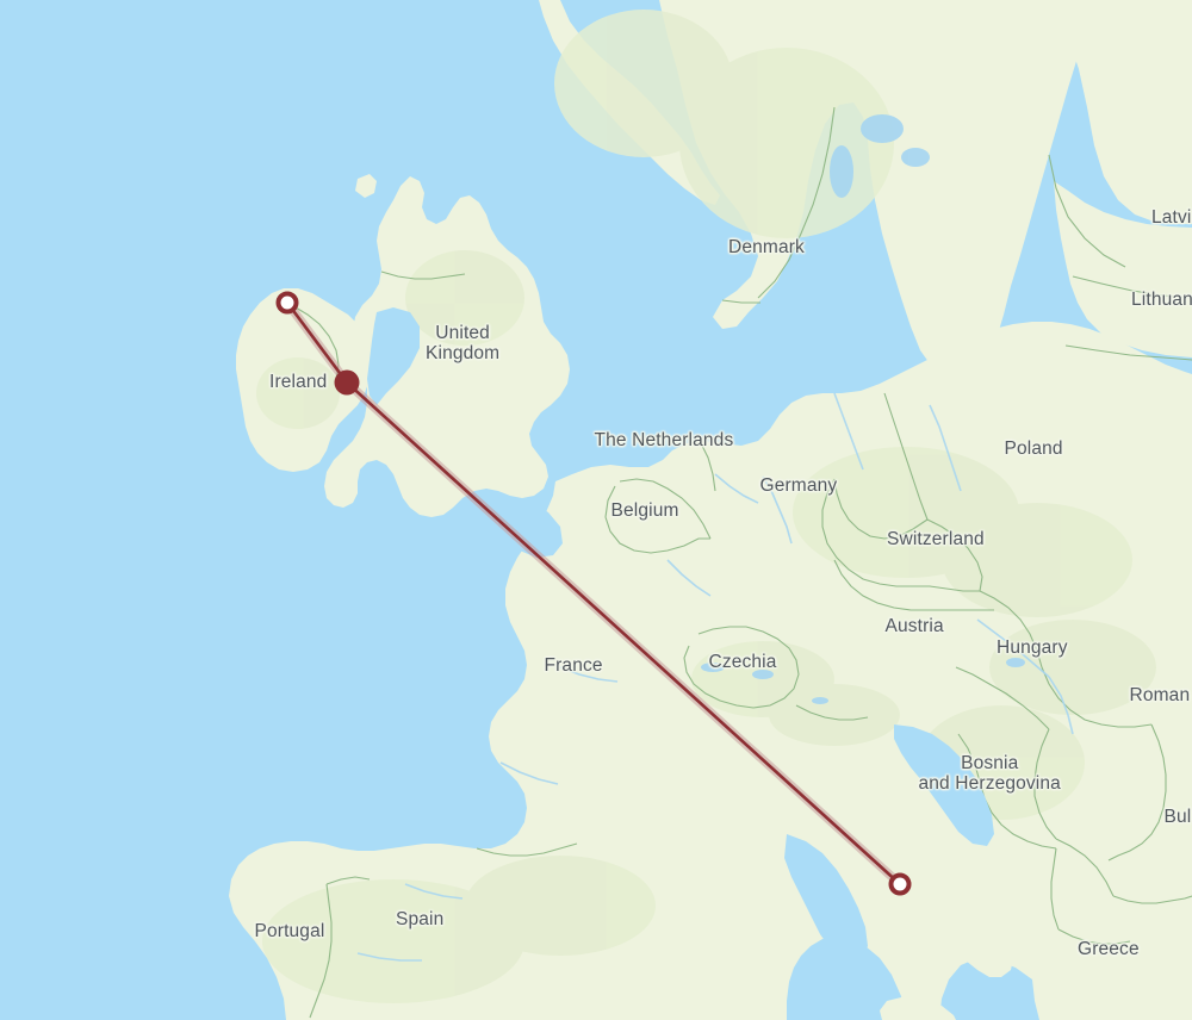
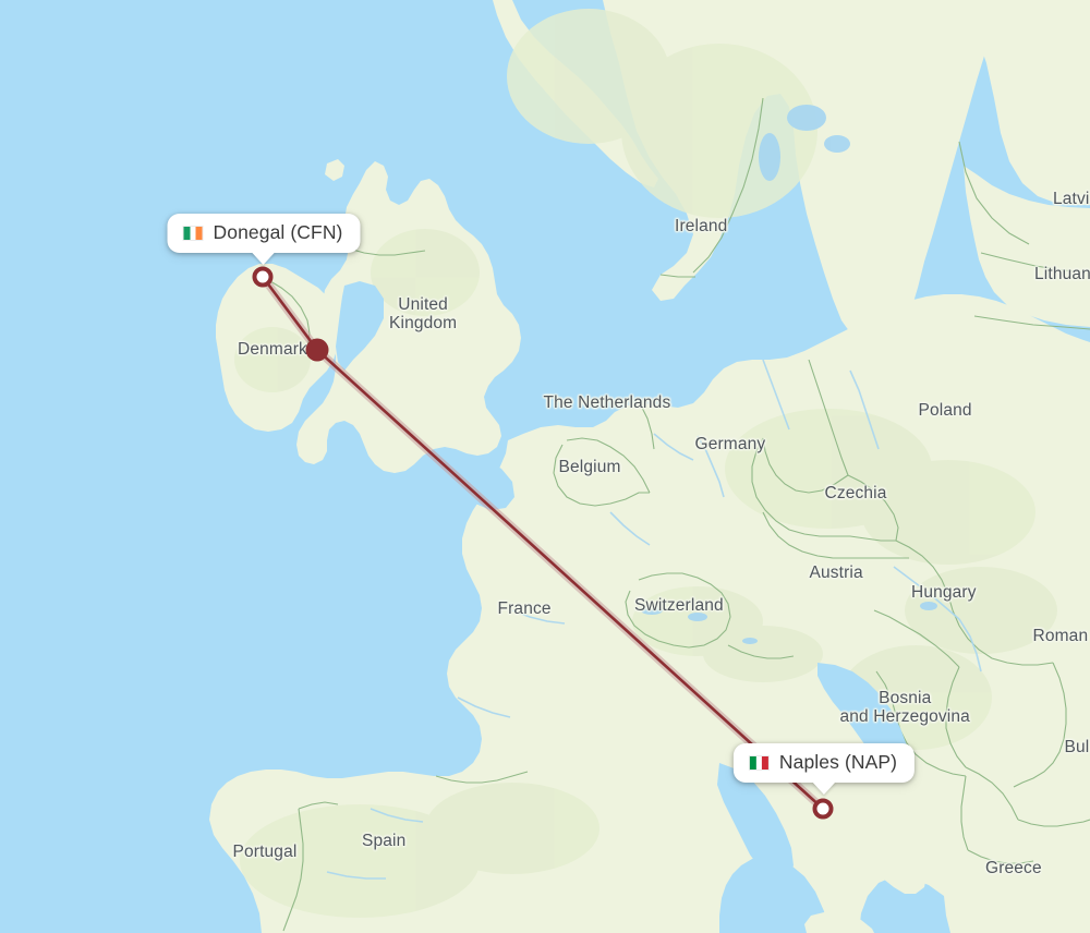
- Denmark
+ Ireland
  Latvi
  Lithuan
  United
  Kingdom
- Ireland
+ Denmark
  The Netherlands
  Poland
  Germany
  Belgium
- Switzerland
+ Czechia
  Austria
  Hungary
  France
- Czechia
+ Switzerland
  Roman
  Bosnia
  and Herzegovina
  Bul
  Portugal
  Spain
  Greece
+ Donegal (CFN)
+ Naples (NAP)
